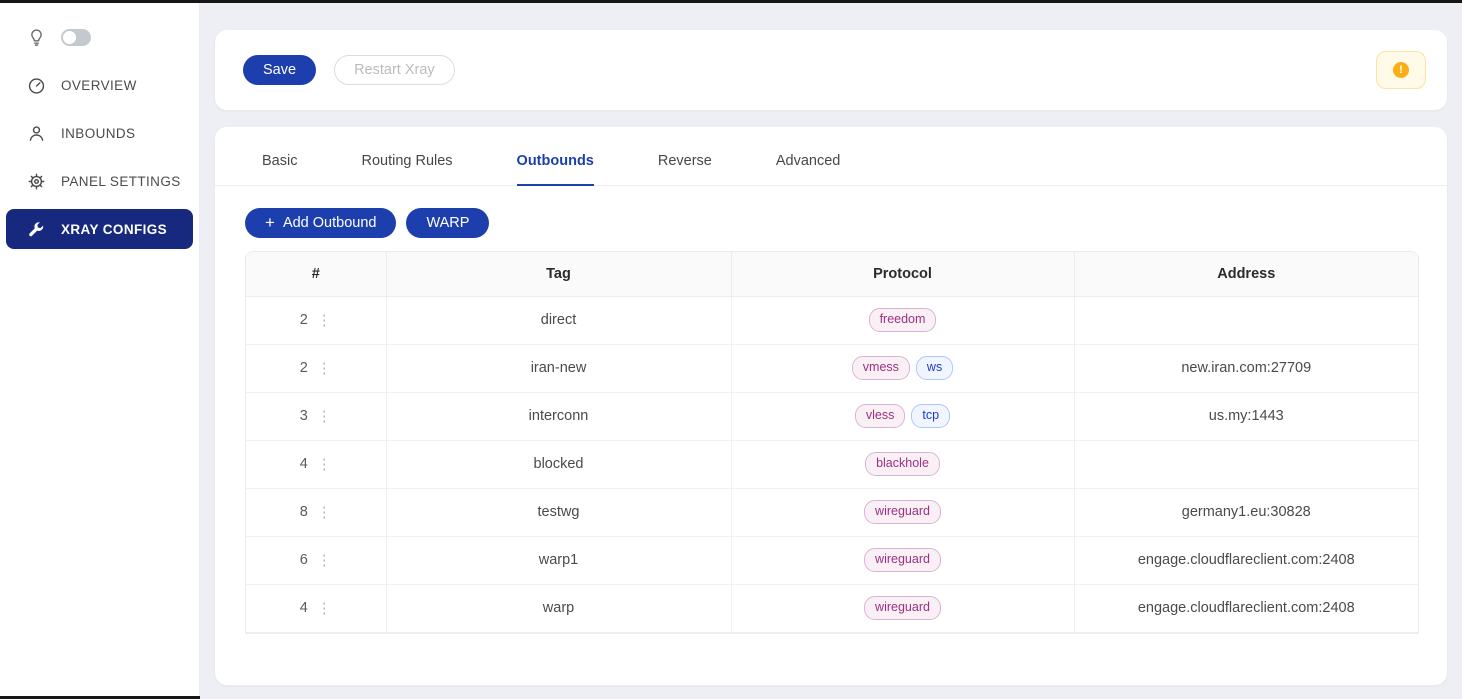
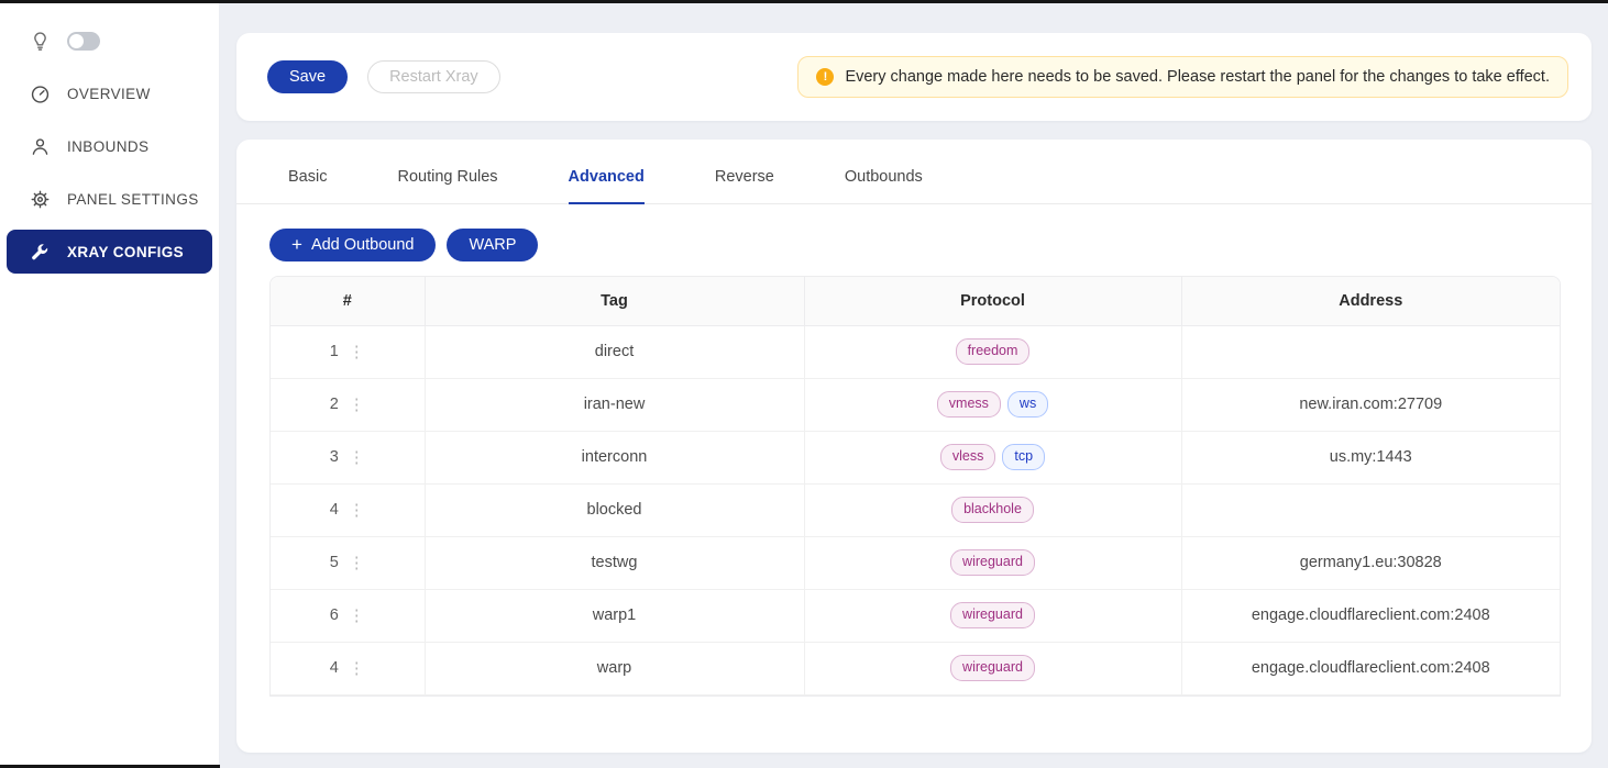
  OVERVIEW
  INBOUNDS
  PANEL SETTINGS
  XRAY CONFIGS
  Save
  Restart Xray
  !
+ Every change made here needs to be saved. Please restart the panel for the changes to take effect.
  Basic
  Routing Rules
- Outbounds
+ Advanced
  Reverse
- Advanced
+ Outbounds
  +
  Add Outbound
  WARP
  #	Tag	Protocol	Address
- 2 ⋮	direct	freedom
+ 1 ⋮	direct	freedom
  2 ⋮	iran-new	vmess ws	new.iran.com:27709
  3 ⋮	interconn	vless tcp	us.my:1443
  4 ⋮	blocked	blackhole
- 8 ⋮	testwg	wireguard	germany1.eu:30828
+ 5 ⋮	testwg	wireguard	germany1.eu:30828
  6 ⋮	warp1	wireguard	engage.cloudflareclient.com:2408
  4 ⋮	warp	wireguard	engage.cloudflareclient.com:2408
